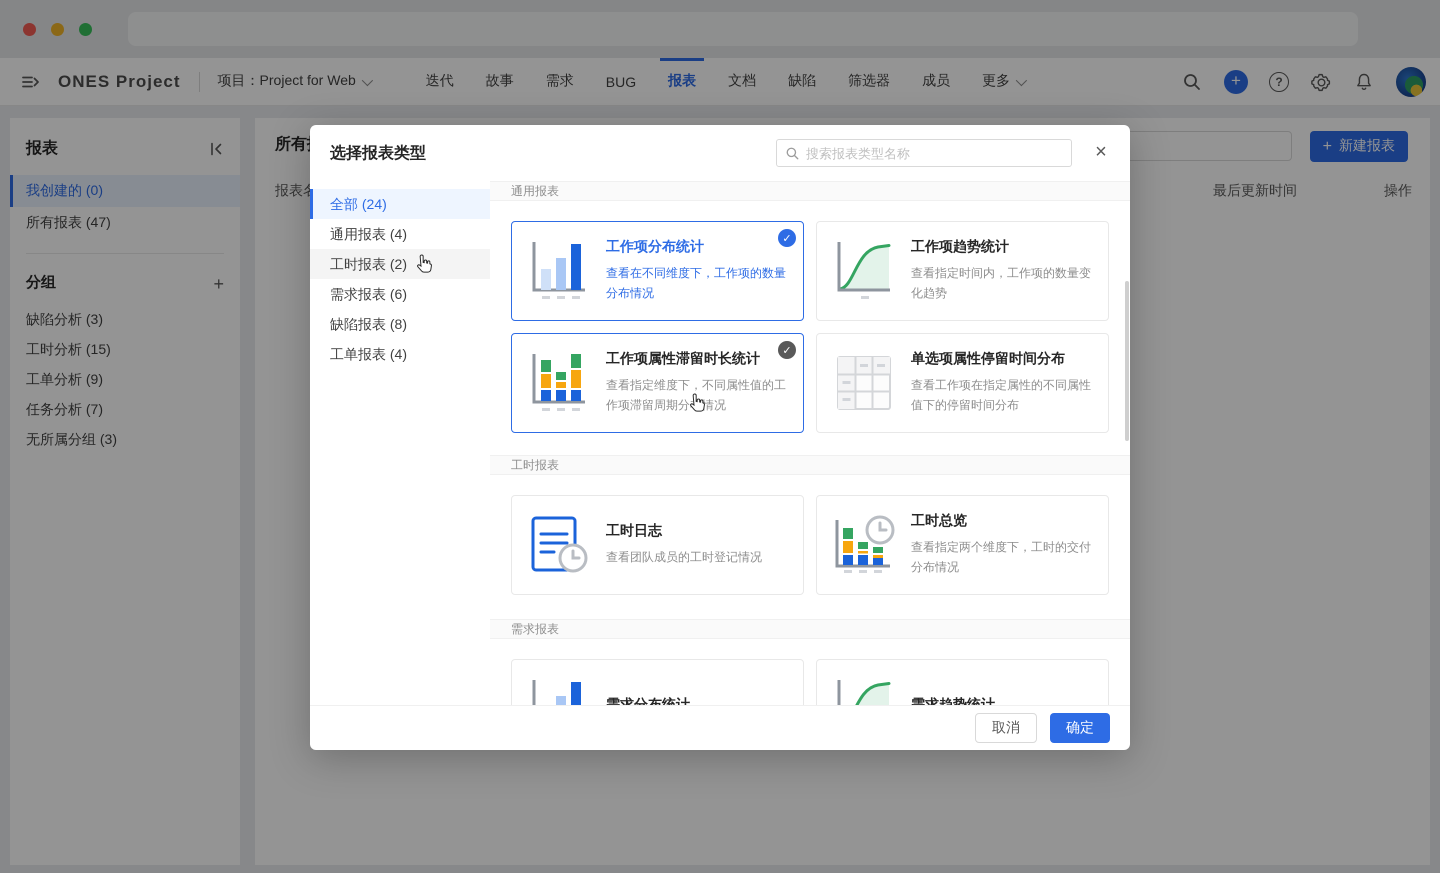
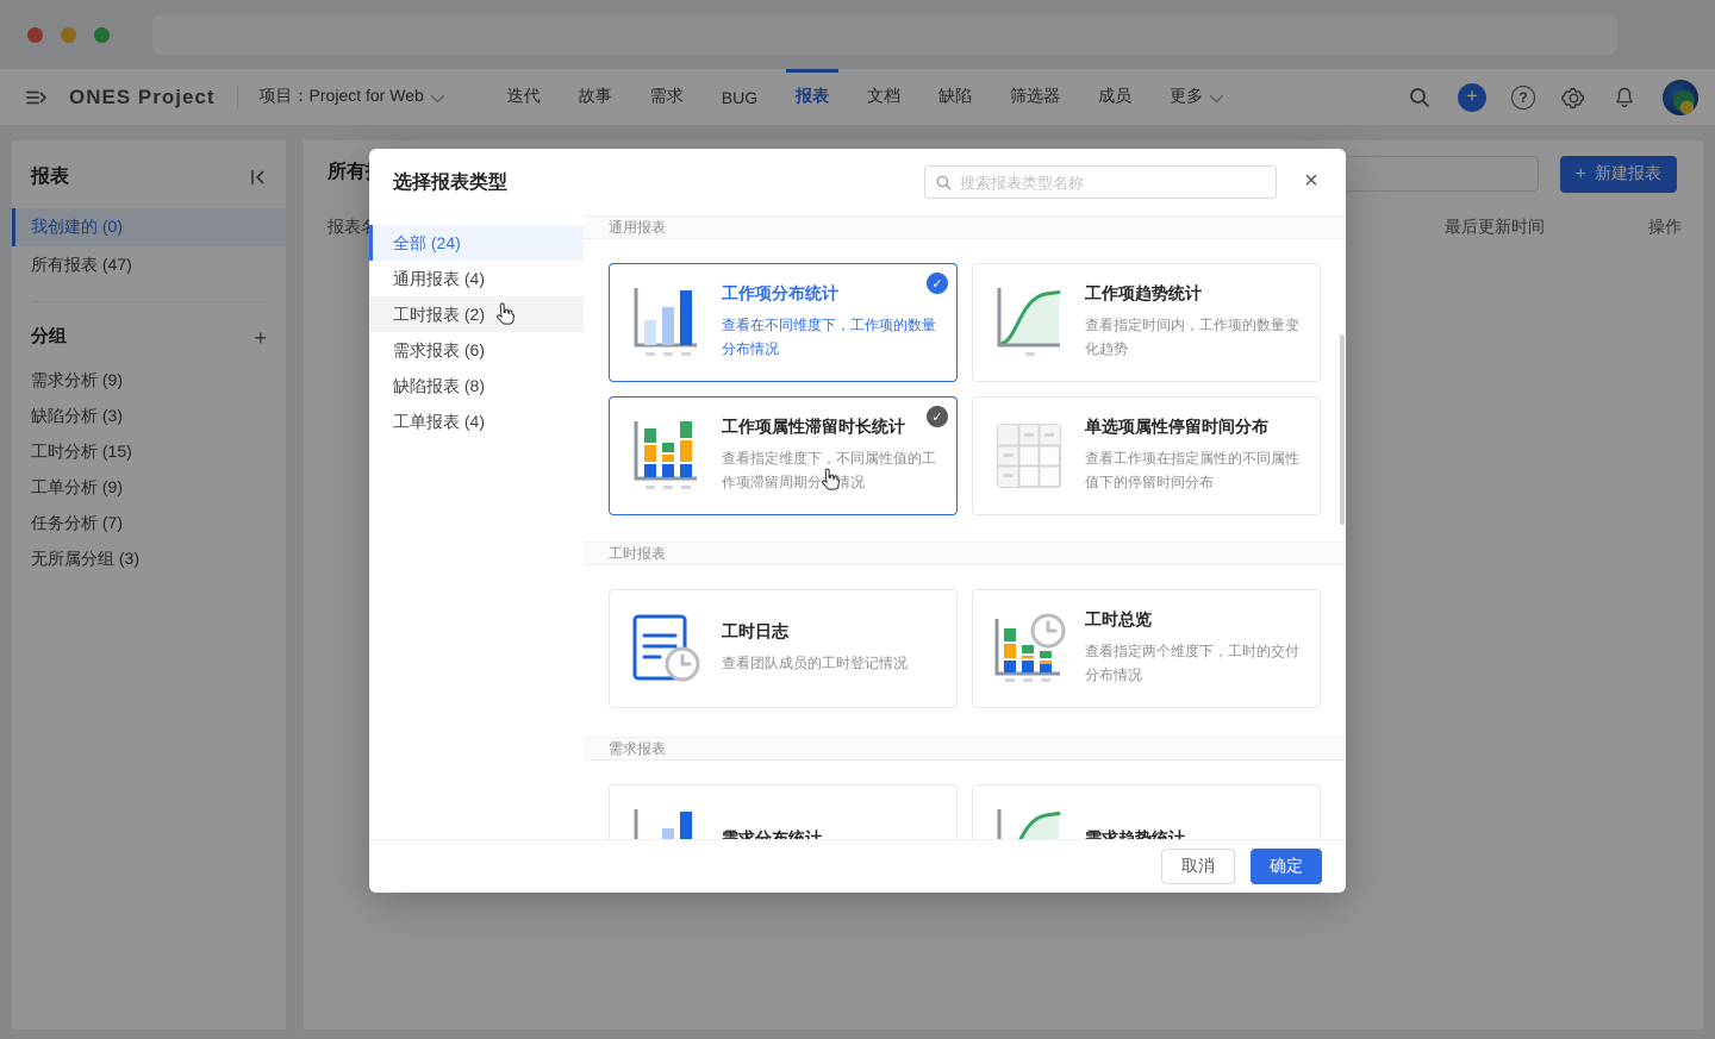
  ONES Project
  项目：Project for Web
  迭代
  故事
  需求
  BUG
  报表
  文档
  缺陷
  筛选器
  成员
  更多
  +
  ?
  报表
  我创建的 (0)
  所有报表 (47)
  分组
  +
+ 需求分析 (9)
  缺陷分析 (3)
  工时分析 (15)
  工单分析 (9)
  任务分析 (7)
  无所属分组 (3)
  +
  新建报表
  最后更新时间
  操作
  选择报表类型
  搜索报表类型名称
  ×
  全部 (24)
  通用报表 (4)
  工时报表 (2)
  需求报表 (6)
  缺陷报表 (8)
  工单报表 (4)
  通用报表
  ✓
  工作项分布统计
  查看在不同维度下，工作项的数量分布情况
  工作项趋势统计
  查看指定时间内，工作项的数量变化趋势
  ✓
  工作项属性滞留时长统计
  查看指定维度下，不同属性值的工作项滞留周期分情况
  单选项属性停留时间分布
  查看工作项在指定属性的不同属性值下的停留时间分布
  工时报表
  工时日志
  查看团队成员的工时登记情况
  工时总览
  查看指定两个维度下，工时的交付分布情况
  需求报表
  需求分布统计
  需求趋势统计
  取消
  确定
